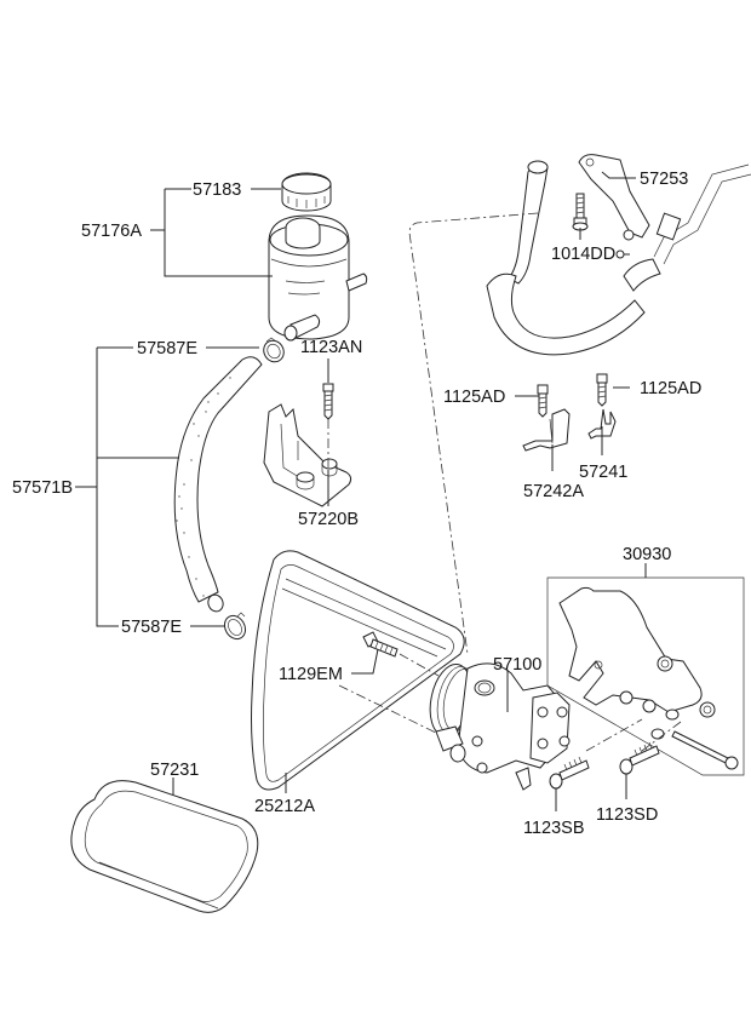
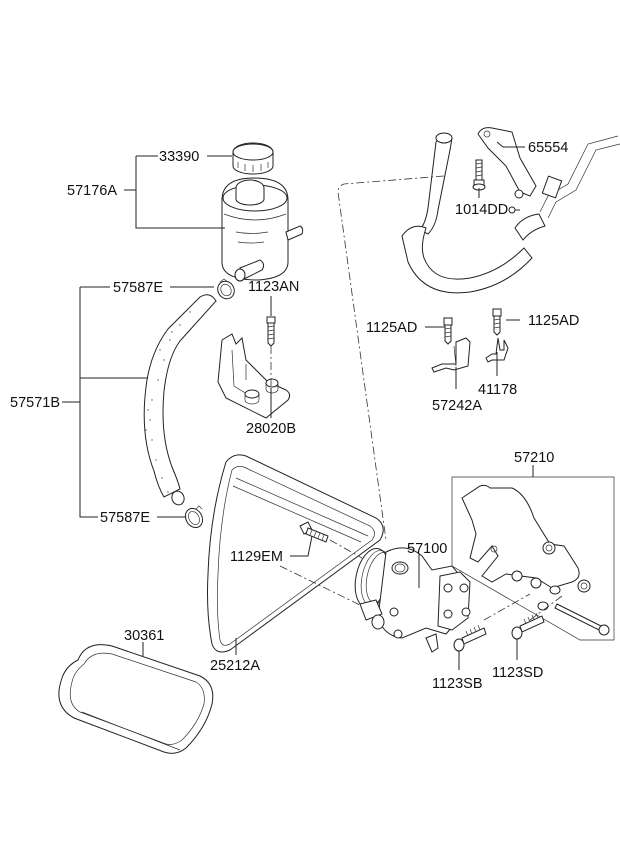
- 57183
+ 33390
  57176A
  57587E
  1123AN
  57571B
- 57220B
+ 28020B
  57587E
- 57253
+ 65554
  1014DD
  1125AD
  1125AD
  57242A
- 57241
+ 41178
- 30930
+ 57210
  1129EM
  57100
  25212A
- 57231
+ 30361
  1123SB
  1123SD
